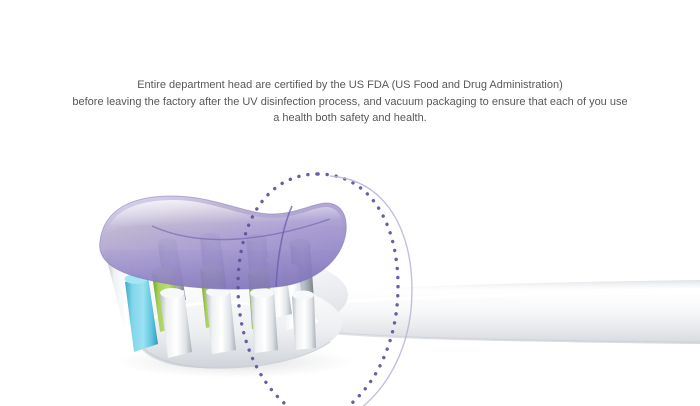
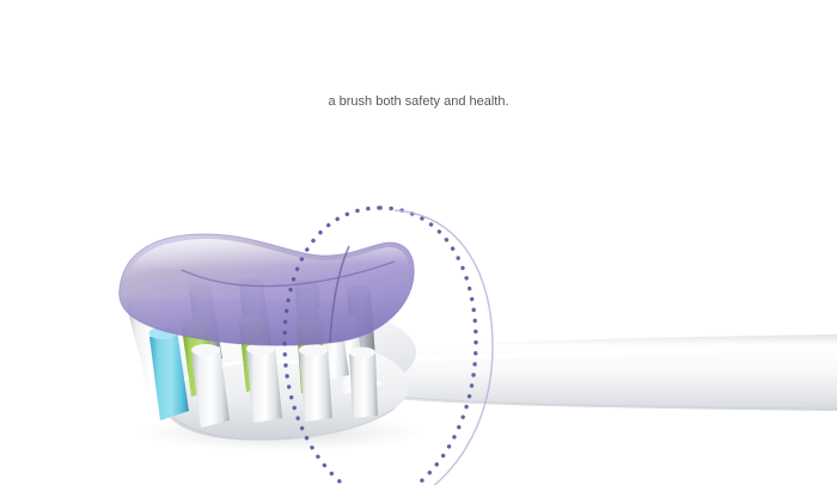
- Entire department head are certified by the US FDA (US Food and Drug Administration)
- before leaving the factory after the UV disinfection process, and vacuum packaging to ensure that each of you use
- a health both safety and health.
+ a brush both safety and health.
